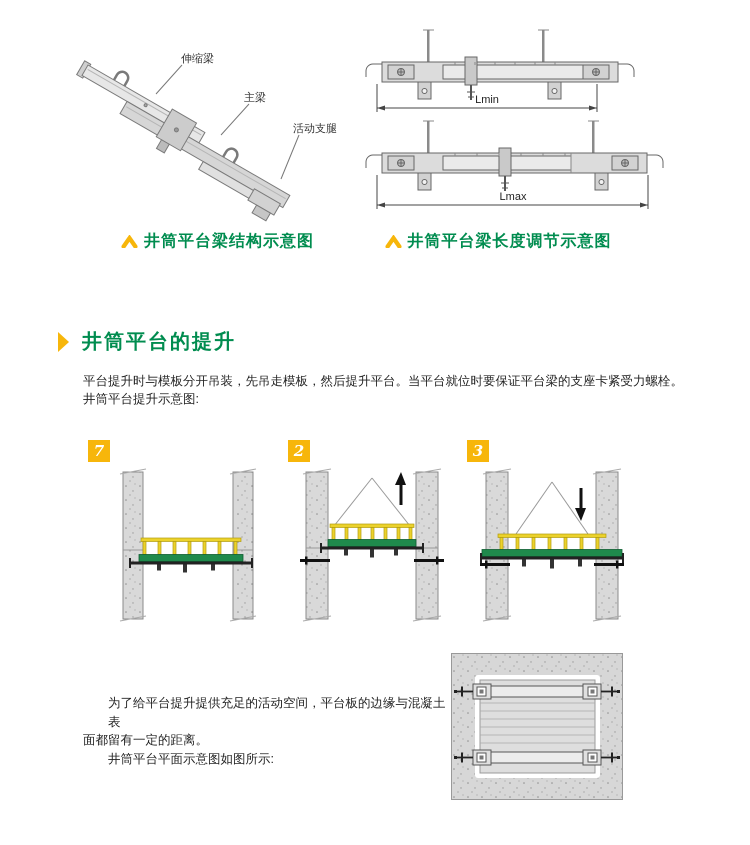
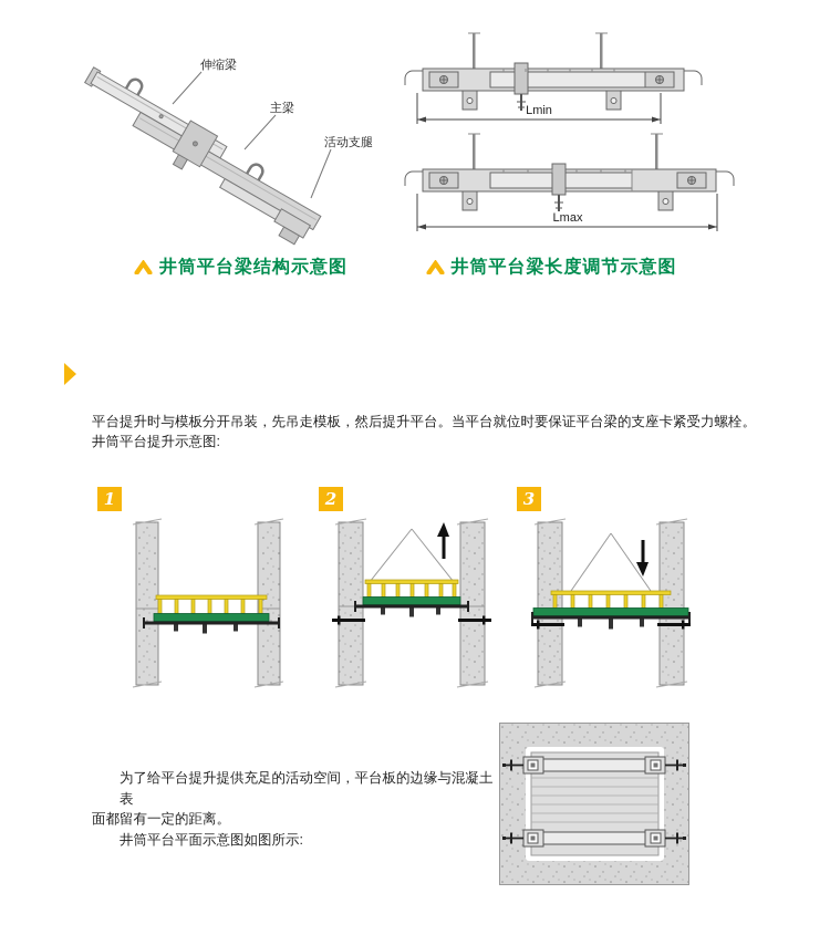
  伸缩梁
  主梁
  活动支腿
  Lmin
  Lmax
  井筒平台梁结构示意图
  井筒平台梁长度调节示意图
- 井筒平台的提升
  平台提升时与模板分开吊装，先吊走模板，然后提升平台。当平台就位时要保证平台梁的支座卡紧受力螺栓。
  井筒平台提升示意图:
- 7
+ 1
  2
  3
  为了给平台提升提供充足的活动空间，平台板的边缘与混凝土表
  面都留有一定的距离。
  井筒平台平面示意图如图所示:
